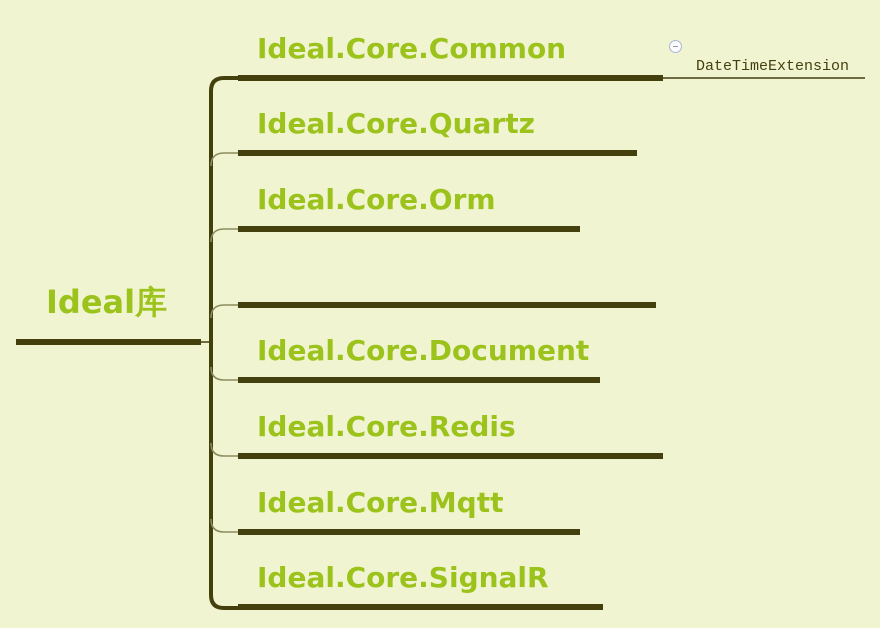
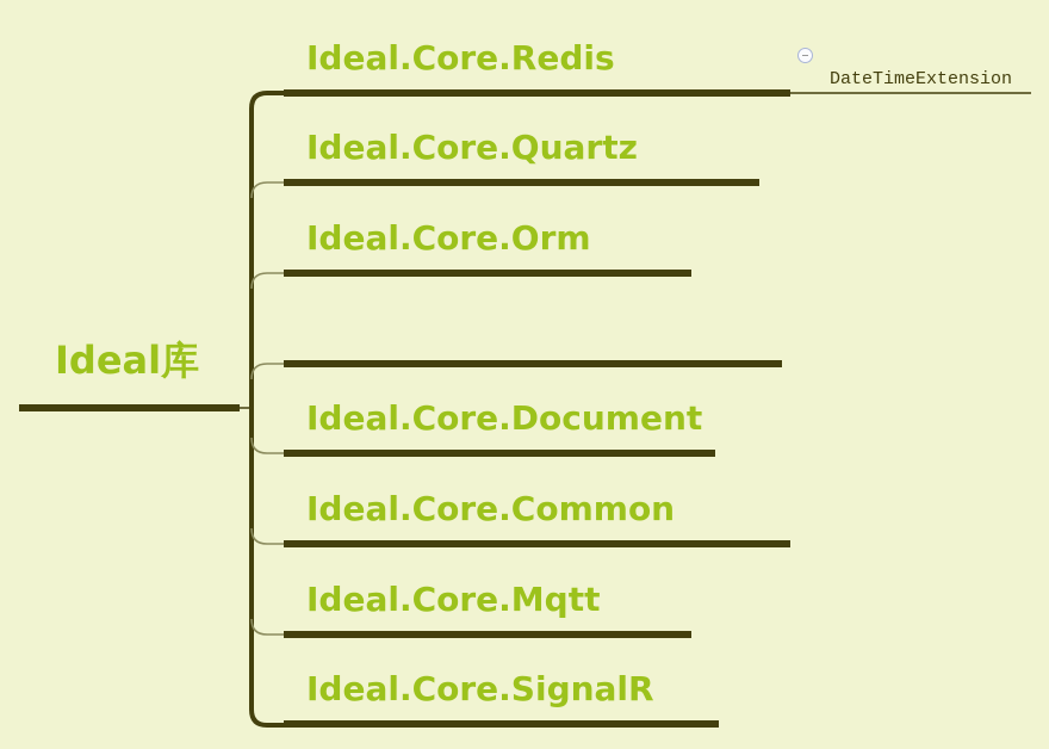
  Ideal库
- Ideal.Core.Common
+ Ideal.Core.Redis
  Ideal.Core.Quartz
  Ideal.Core.Orm
  Ideal.Core.Document
- Ideal.Core.Redis
+ Ideal.Core.Common
  Ideal.Core.Mqtt
  Ideal.Core.SignalR
  DateTimeExtension
